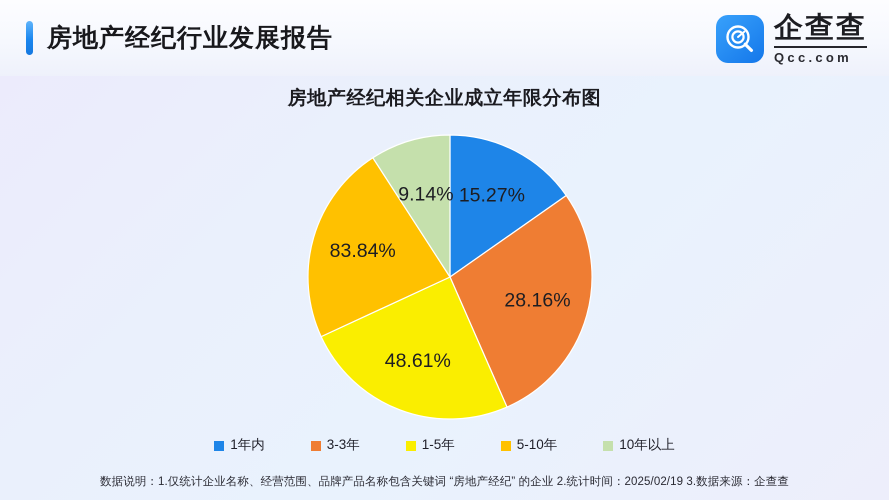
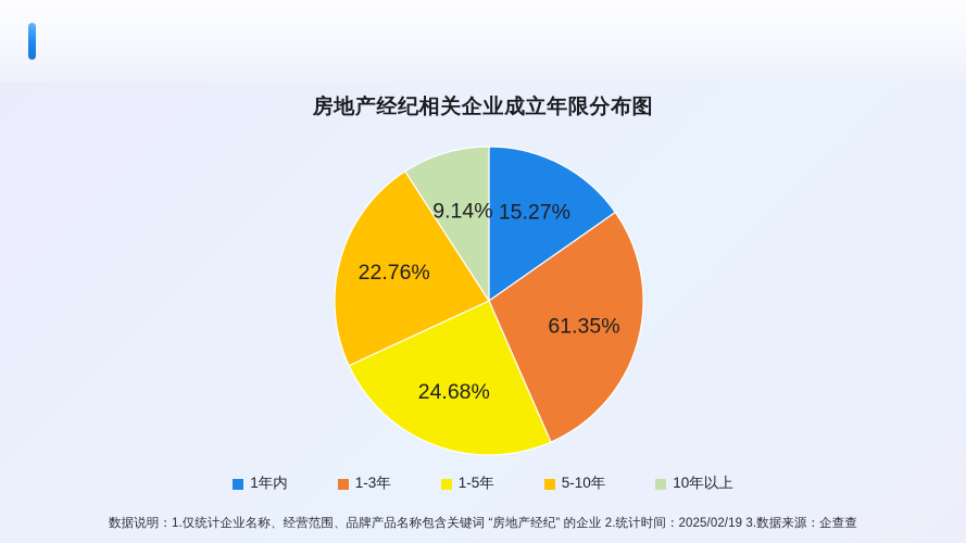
- 房地产经纪行业发展报告
- 企查查
- Qcc.com
  房地产经纪相关企业成立年限分布图
  15.27%
- 28.16%
+ 61.35%
- 48.61%
+ 24.68%
- 83.84%
+ 22.76%
  9.14%
  1年内
- 3-3年
+ 1-3年
  1-5年
  5-10年
  10年以上
  数据说明：1.仅统计企业名称、经营范围、品牌产品名称包含关键词 “房地产经纪” 的企业 2.统计时间：2025/02/19 3.数据来源：企查查
